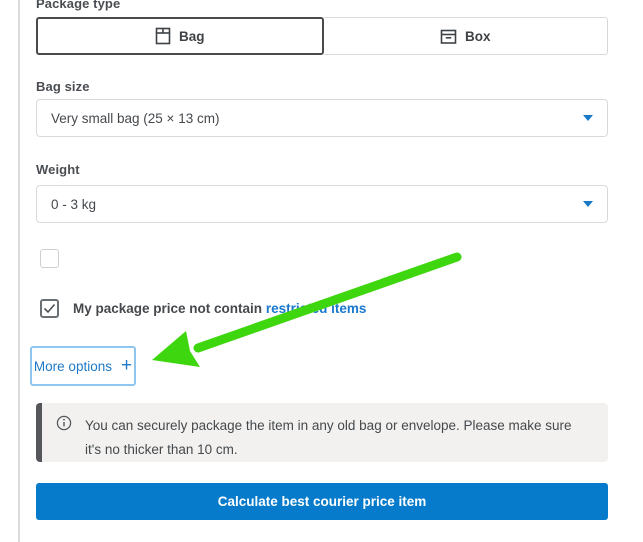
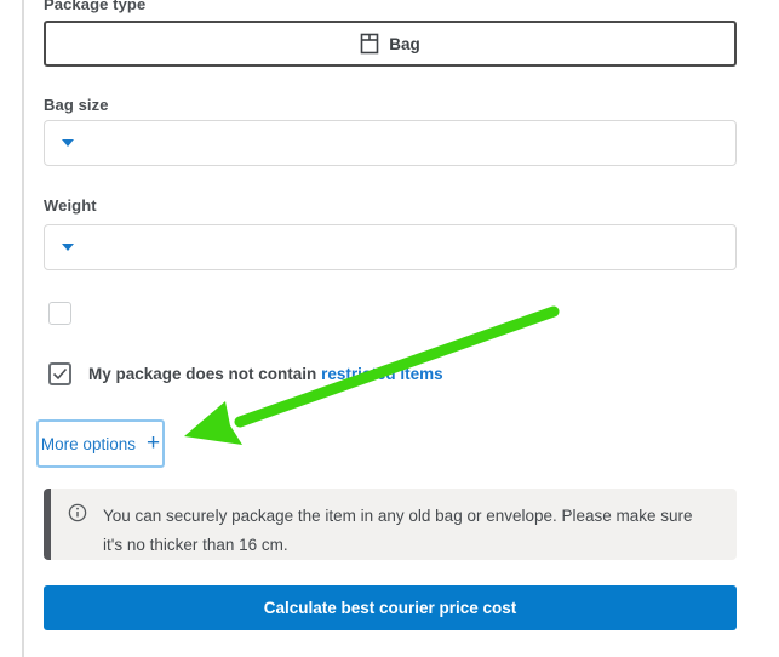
  Package type
  Bag
- Box
  Bag size
- Very small bag (25 × 13 cm)
  Weight
- 0 - 3 kg
- My package price not contain restr items
+ My package does not contain restr items
  More options
  +
- You can securely package the item in any old bag or envelope. Please make sure it's no thicker than 10 cm.
+ You can securely package the item in any old bag or envelope. Please make sure it's no thicker than 16 cm.
- Calculate best courier price item
+ Calculate best courier price cost
